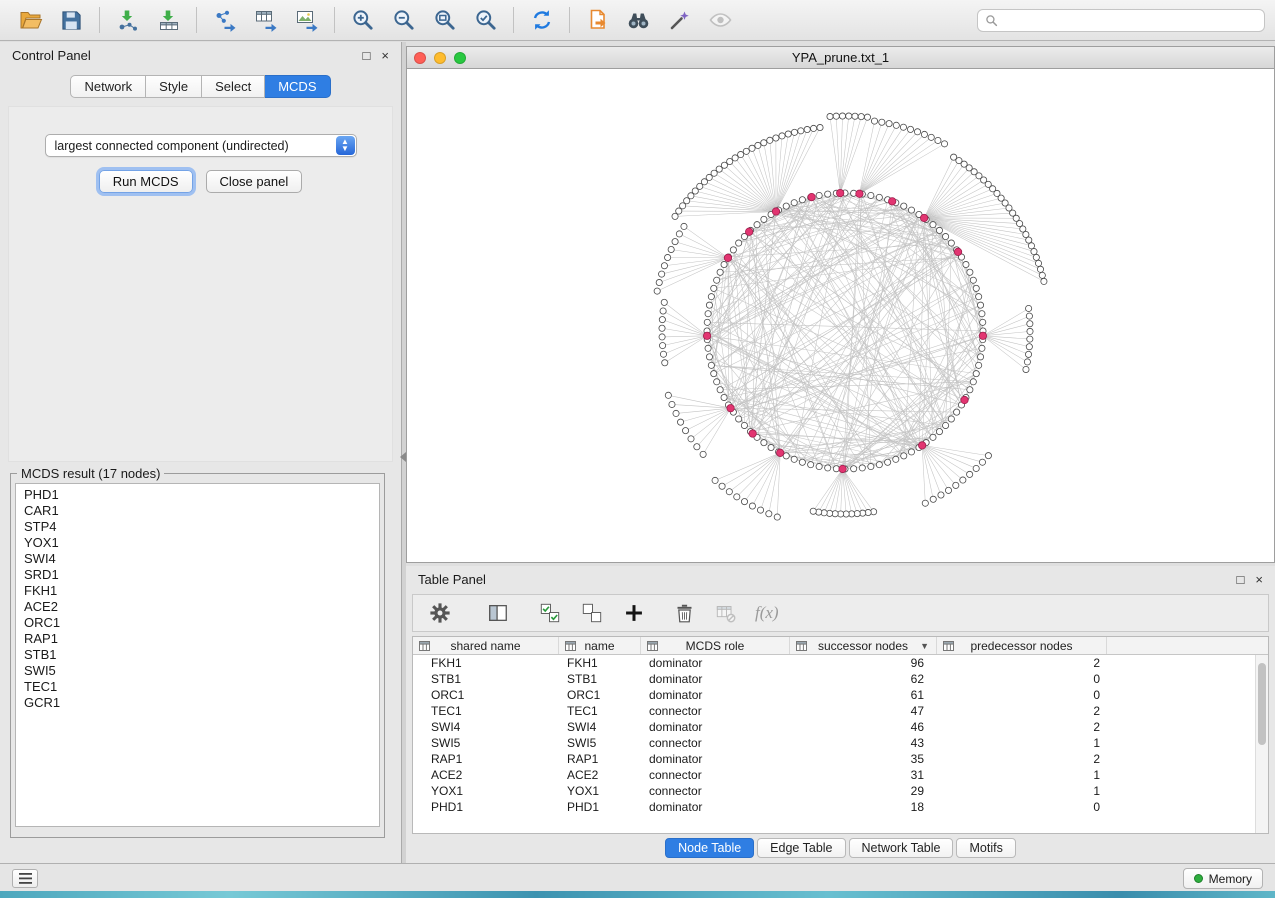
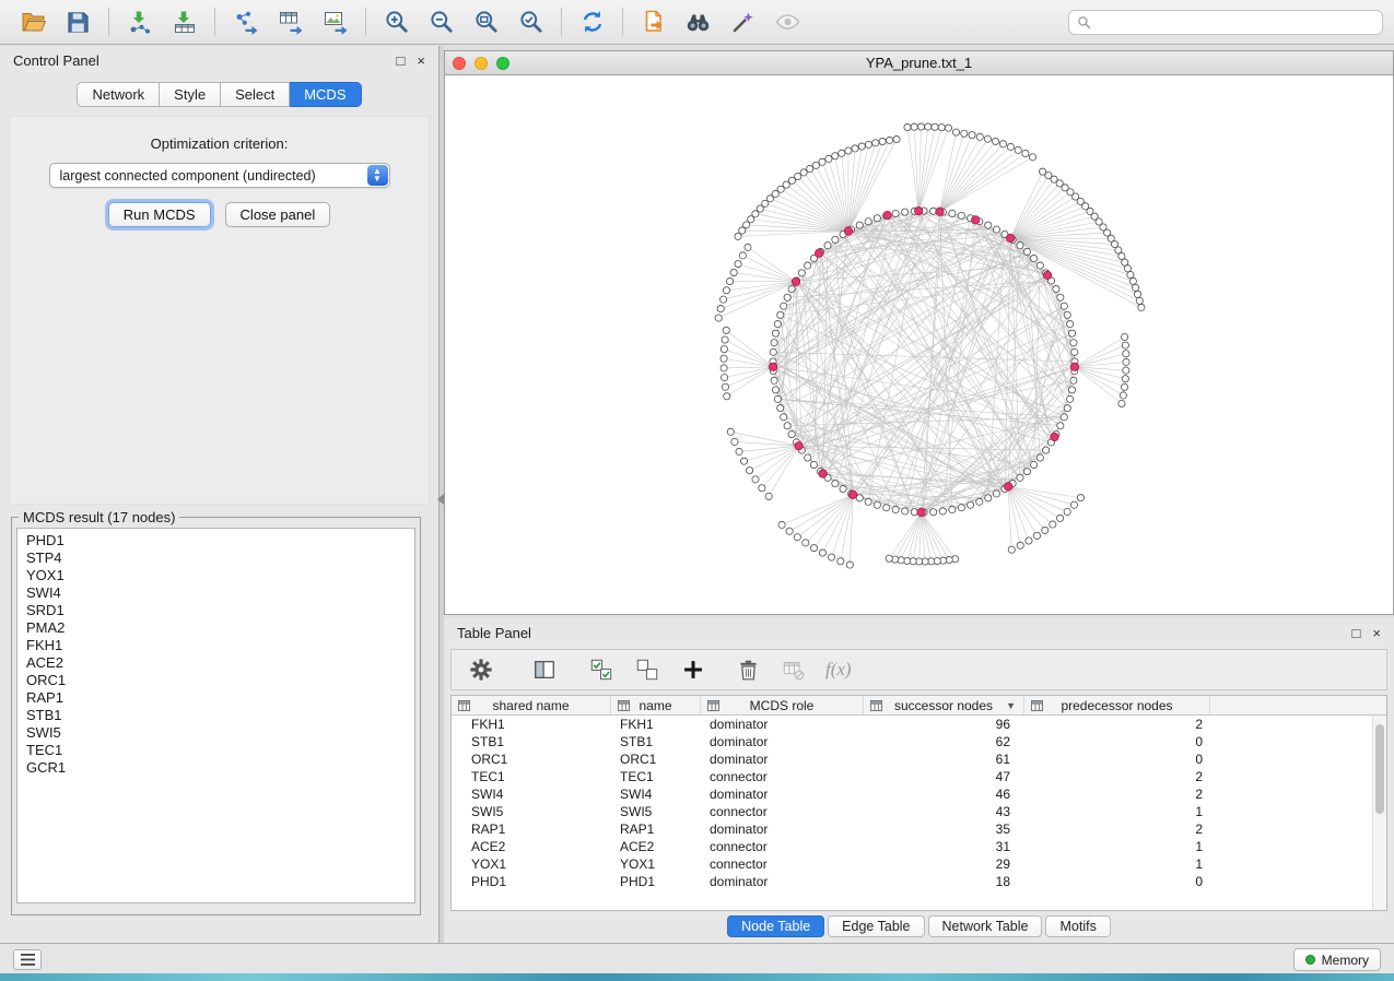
  Control Panel
  □
  ×
  Network
  Style
  Select
  MCDS
+ Optimization criterion:
  largest connected component (undirected)
  ▲
  ▼
  Run MCDS
  Close panel
  MCDS result (17 nodes)
  PHD1
- CAR1
  STP4
  YOX1
  SWI4
  SRD1
+ PMA2
  FKH1
  ACE2
  ORC1
  RAP1
  STB1
  SWI5
  TEC1
  GCR1
  YPA_prune.txt_1
  Table Panel
  □
  ×
  f(x)
  shared name
  name
  MCDS role
  successor nodes
  ▼
  predecessor nodes
  FKH1
  FKH1
  dominator
  96
  2
  STB1
  STB1
  dominator
  62
  0
  ORC1
  ORC1
  dominator
  61
  0
  TEC1
  TEC1
  connector
  47
  2
  SWI4
  SWI4
  dominator
  46
  2
  SWI5
  SWI5
  connector
  43
  1
  RAP1
  RAP1
  dominator
  35
  2
  ACE2
  ACE2
  connector
  31
  1
  YOX1
  YOX1
  connector
  29
  1
  PHD1
  PHD1
  dominator
  18
  0
  Node Table
  Edge Table
  Network Table
  Motifs
  Memory
